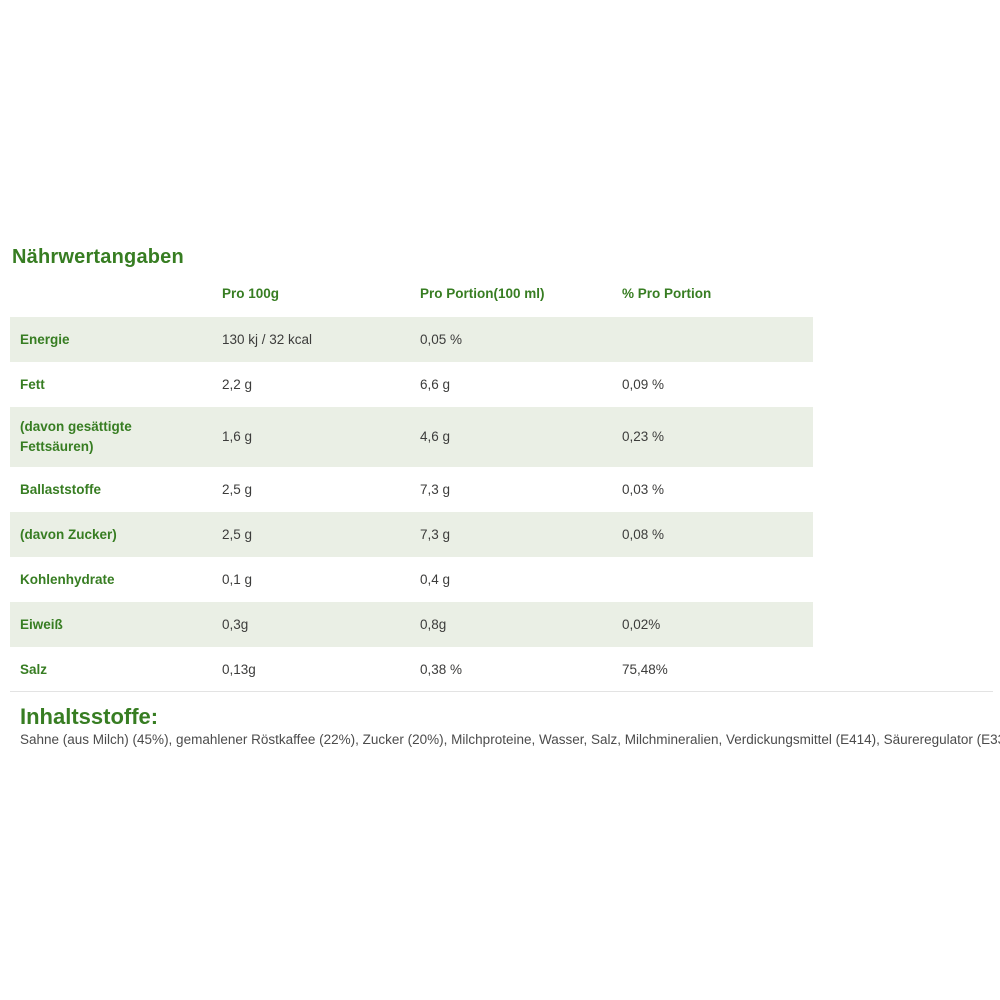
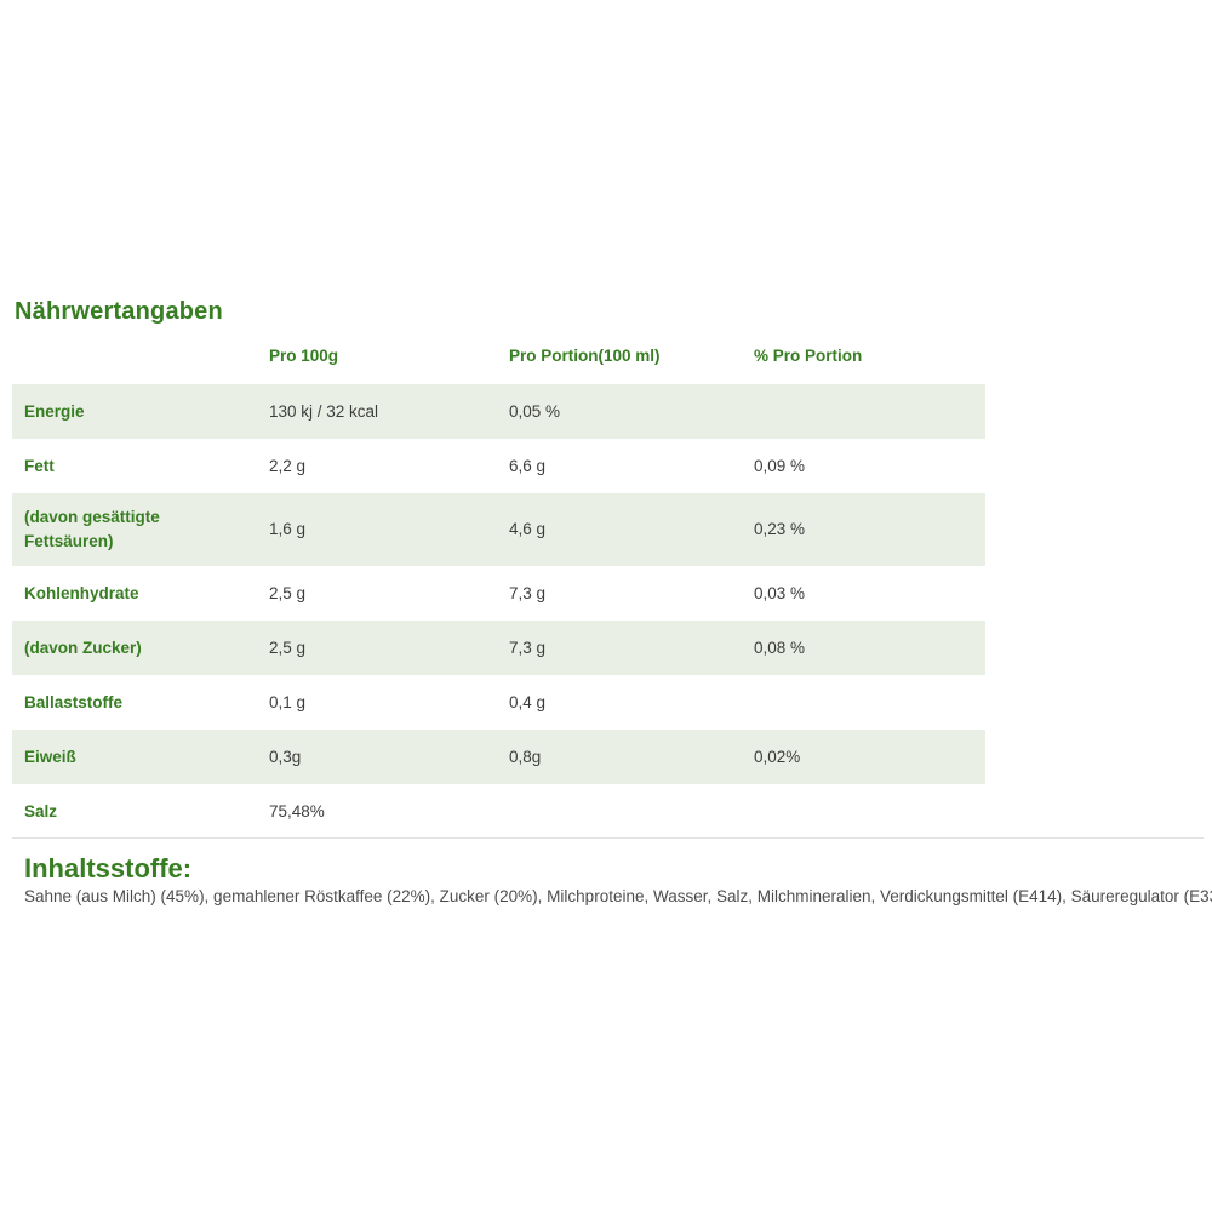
  Nährwertangaben
  Pro 100g
  Pro Portion(100 ml)
  % Pro Portion
  Energie
  130 kj / 32 kcal
  0,05 %
  Fett
  2,2 g
  6,6 g
  0,09 %
  (davon gesättigte Fettsäuren)
  1,6 g
  4,6 g
  0,23 %
- Ballaststoffe
+ Kohlenhydrate
  2,5 g
  7,3 g
  0,03 %
  (davon Zucker)
  2,5 g
  7,3 g
  0,08 %
- Kohlenhydrate
+ Ballaststoffe
  0,1 g
  0,4 g
  Eiweiß
  0,3g
  0,8g
  0,02%
  Salz
- 0,13g
- 0,38 %
  75,48%
  Inhaltsstoffe:
  Sahne (aus Milch) (45%), gemahlener Röstkaffee (22%), Zucker (20%), Milchproteine, Wasser, Salz, Milchmineralien, Verdickungsmittel (E414), Säureregulator (E3
